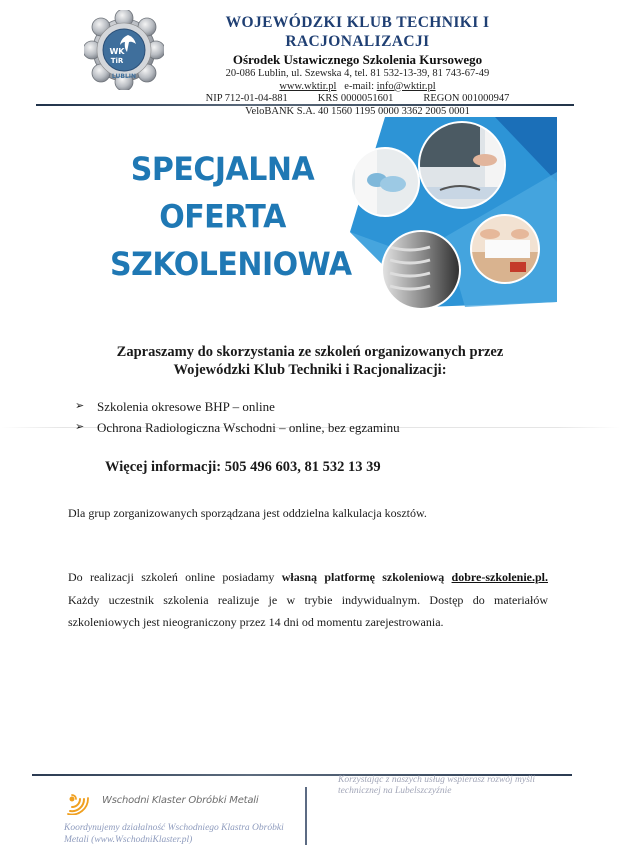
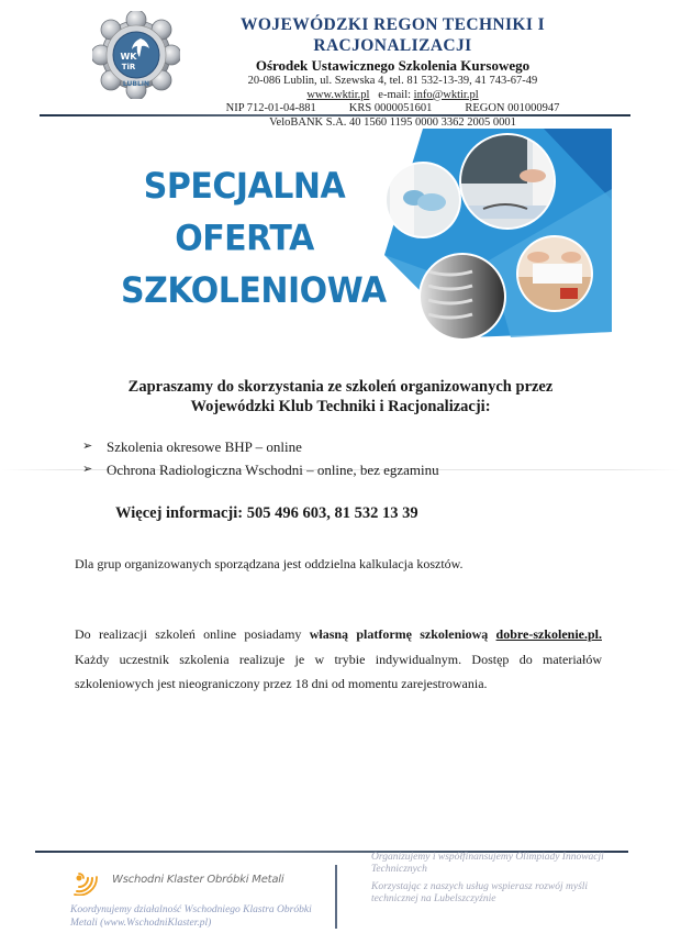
  WK
  TiR
- WOJEWÓDZKI KLUB TECHNIKI I RACJONALIZACJI
+ WOJEWÓDZKI REGON TECHNIKI I RACJONALIZACJI
  Ośrodek Ustawicznego Szkolenia Kursowego
- 20-086 Lublin, ul. Szewska 4, tel. 81 532-13-39, 81 743-67-49
+ 20-086 Lublin, ul. Szewska 4, tel. 81 532-13-39, 41 743-67-49
  www.wktir.pl e-mail: info@wktir.pl
  NIP 712-01-04-881
  KRS 0000051601
  REGON 001000947
  VeloBANK S.A. 40 1560 1195 0000 3362 2005 0001
  SPECJALNA
  OFERTA
  SZKOLENIOWA
  Zapraszamy do skorzystania ze szkoleń organizowanych przez
  Wojewódzki Klub Techniki i Racjonalizacji:
  ➢
  Szkolenia okresowe BHP – online
  ➢
  Ochrona Radiologiczna Wschodni – online, bez egzaminu
  Więcej informacji: 505 496 603, 81 532 13 39
- Dla grup zorganizowanych sporządzana jest oddzielna kalkulacja kosztów.
+ Dla grup organizowanych sporządzana jest oddzielna kalkulacja kosztów.
- Do realizacji szkoleń online posiadamy własną platformę szkoleniową dobre-szkolenie.pl. Każdy uczestnik szkolenia realizuje je w trybie indywidualnym. Dostęp do materiałów szkoleniowych jest nieograniczony przez 14 dni od momentu zarejestrowania.
+ Do realizacji szkoleń online posiadamy własną platformę szkoleniową dobre-szkolenie.pl. Każdy uczestnik szkolenia realizuje je w trybie indywidualnym. Dostęp do materiałów szkoleniowych jest nieograniczony przez 18 dni od momentu zarejestrowania.
  Wschodni Klaster Obróbki Metali
  Koordynujemy działalność Wschodniego Klastra Obróbki Metali (www.WschodniKlaster.pl)
+ Organizujemy i współfinansujemy Olimpiady Innowacji Technicznych
  Korzystając z naszych usług wspierasz rozwój myśli technicznej na Lubelszczyźnie
